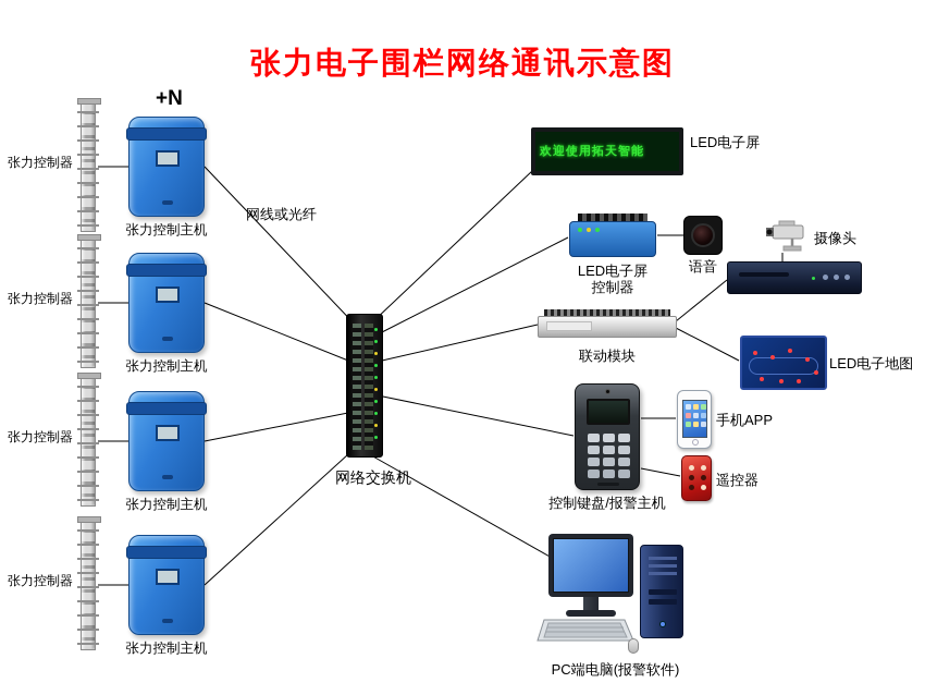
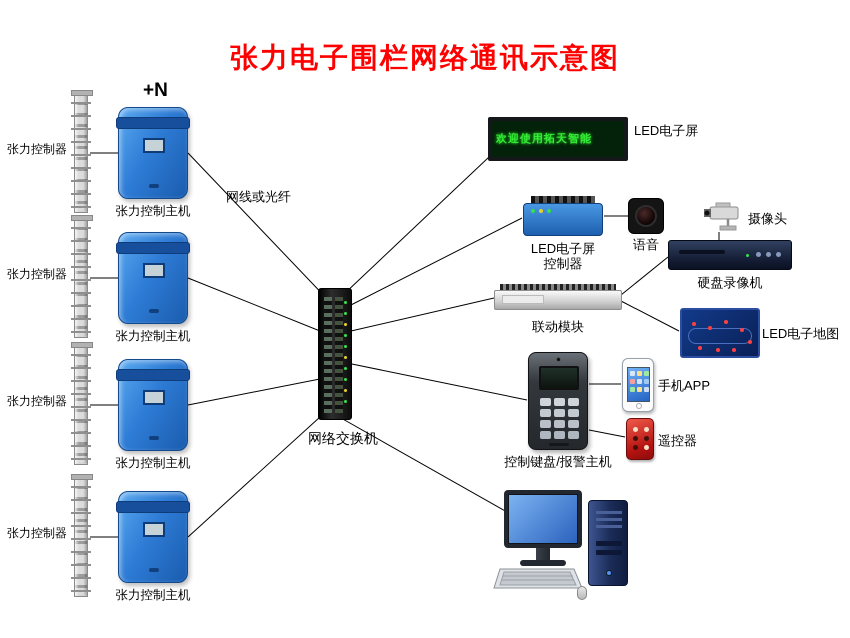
  张力电子围栏网络通讯示意图
  +N
  网线或光纤
  张力控制器
  张力控制主机
  张力控制器
  张力控制主机
  张力控制器
  张力控制主机
  张力控制器
  张力控制主机
  网络交换机
  欢迎使用拓天智能
  LED电子屏
  LED电子屏
  控制器
  语音
  摄像头
+ 硬盘录像机
  联动模块
  LED电子地图
  手机APP
  控制键盘/报警主机
  遥控器
- PC端电脑(报警软件)
